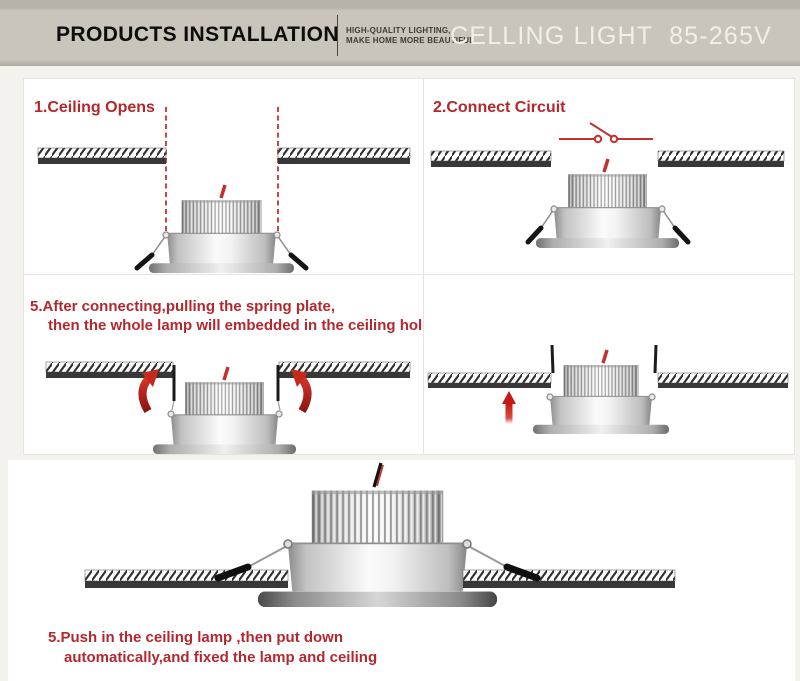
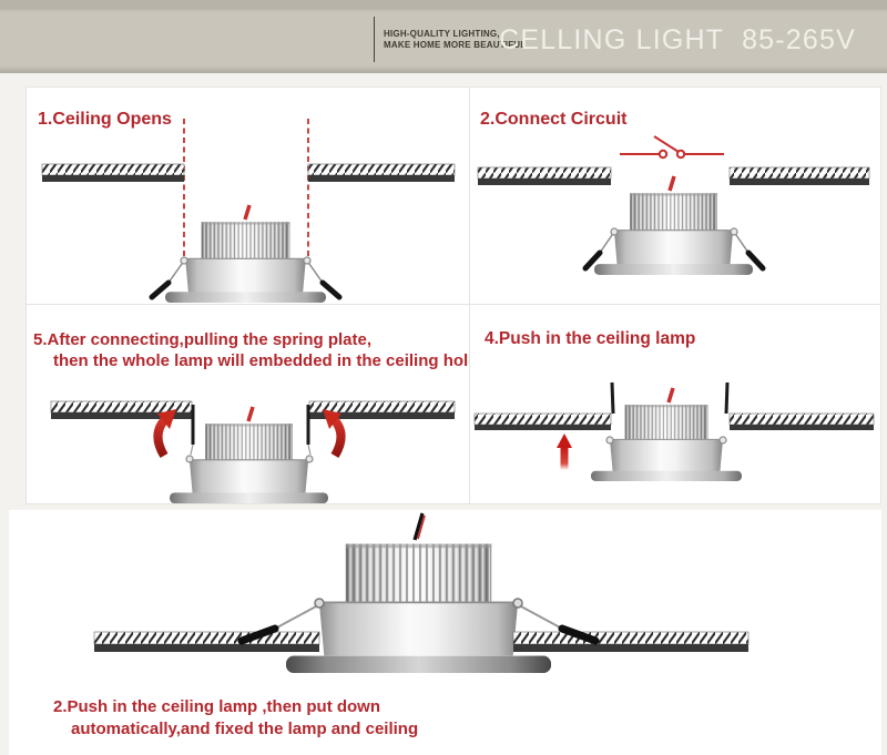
- PRODUCTS INSTALLATION
  HIGH-QUALITY LIGHTING,
  MAKE HOME MORE BEAUTIFUL
  CELLING LIGHT 85-265V
  1.Ceiling Opens
  2.Connect Circuit
  5.After connecting,pulling the spring plate,
  then the whole lamp will embedded in the ceiling hol
+ 4.Push in the ceiling lamp
- 5.Push in the ceiling lamp ,then put down
+ 2.Push in the ceiling lamp ,then put down
  automatically,and fixed the lamp and ceiling
